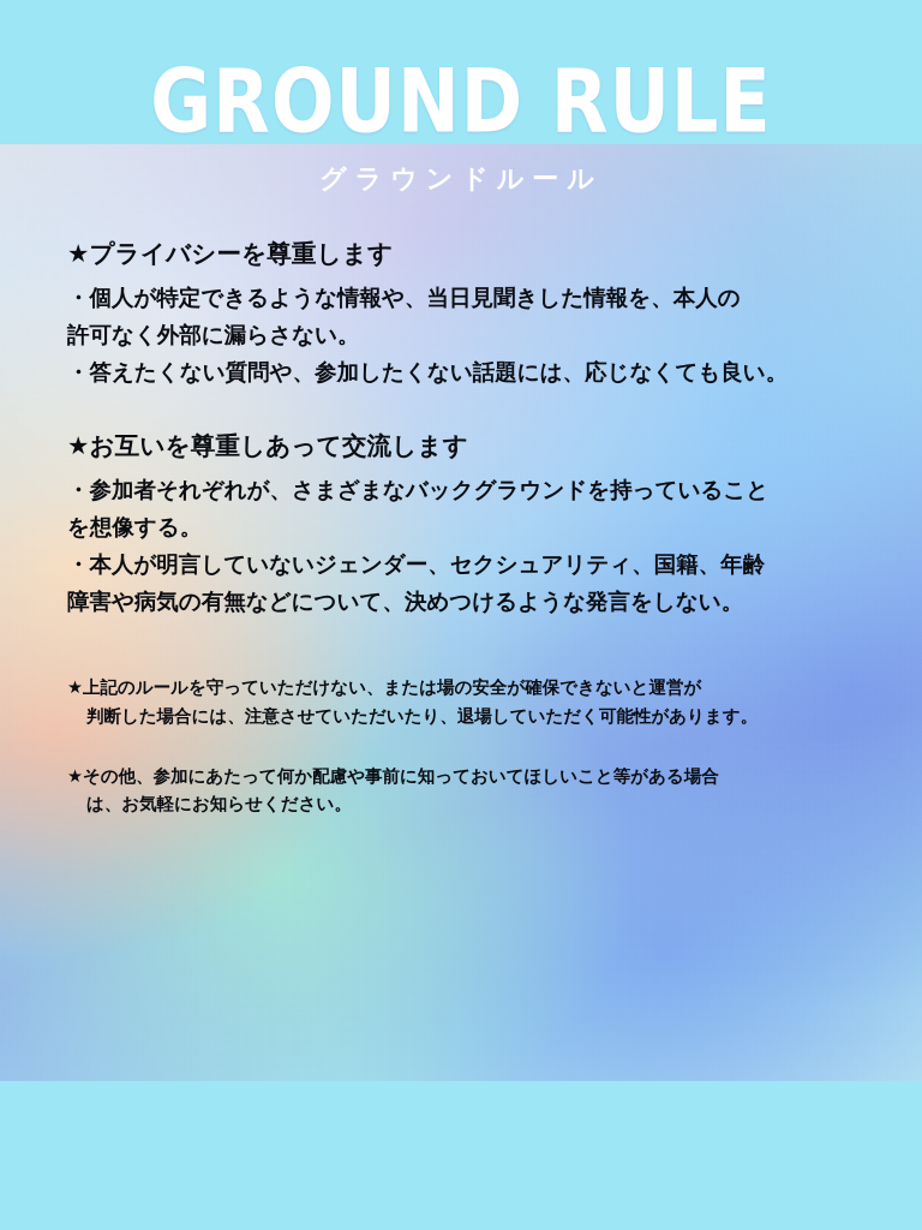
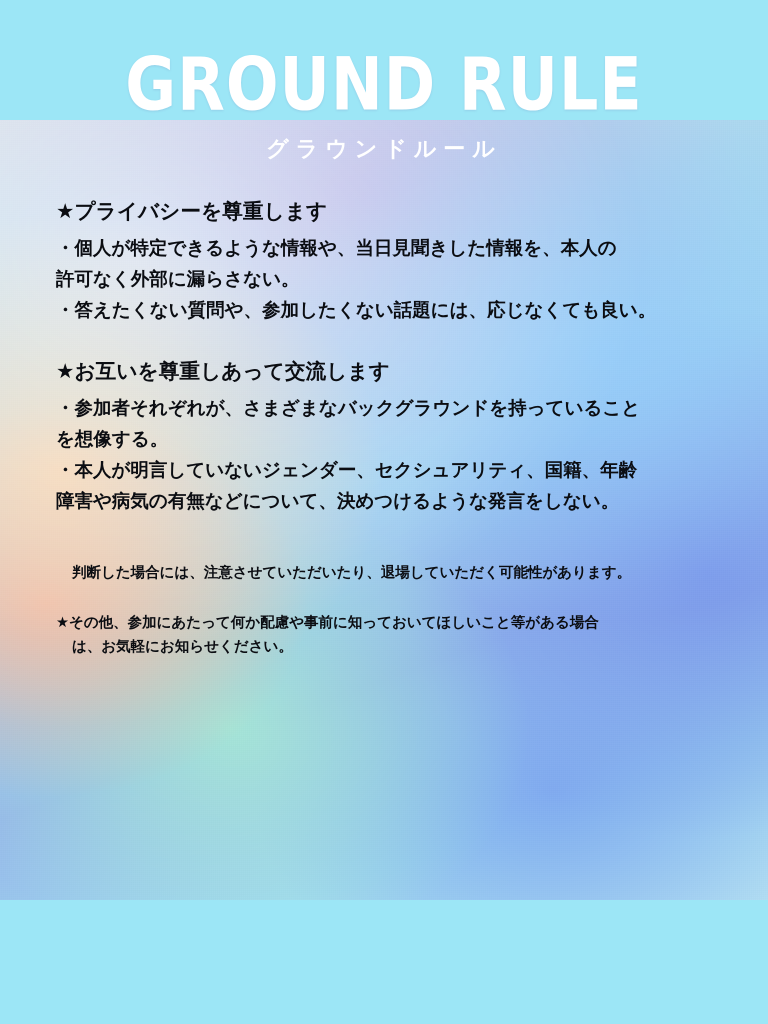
  GROUND RULE
  グラウンドルール
  ★プライバシーを尊重します
  ・個人が特定できるような情報や、当日見聞きした情報を、本人の
  許可なく外部に漏らさない。
  ・答えたくない質問や、参加したくない話題には、応じなくても良い。
  ★お互いを尊重しあって交流します
  ・参加者それぞれが、さまざまなバックグラウンドを持っていること
  を想像する。
  ・本人が明言していないジェンダー、セクシュアリティ、国籍、年齢
  障害や病気の有無などについて、決めつけるような発言をしない。
- ★上記のルールを守っていただけない、または場の安全が確保できないと運営が
  判断した場合には、注意させていただいたり、退場していただく可能性があります。
  ★その他、参加にあたって何か配慮や事前に知っておいてほしいこと等がある場合
  は、お気軽にお知らせください。
